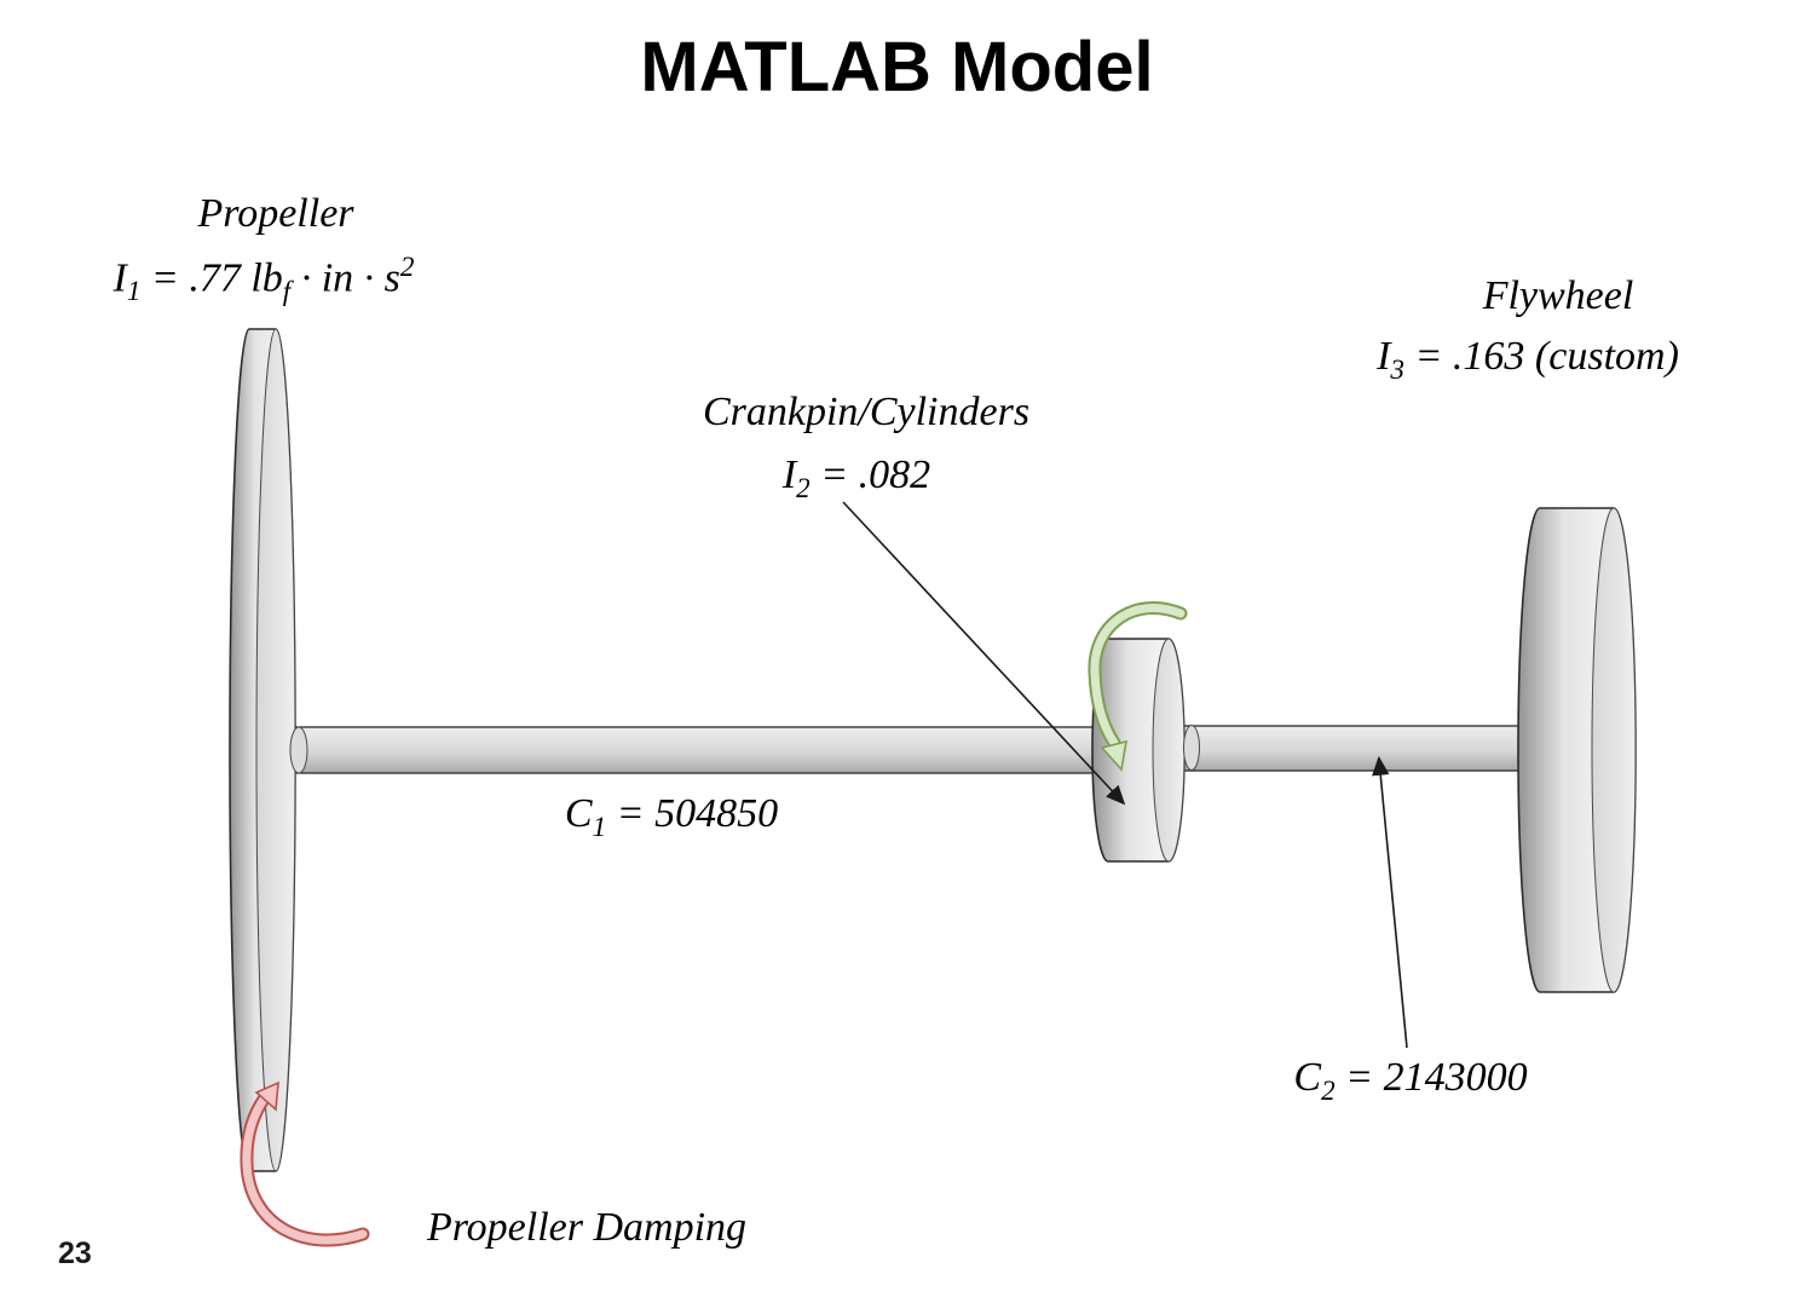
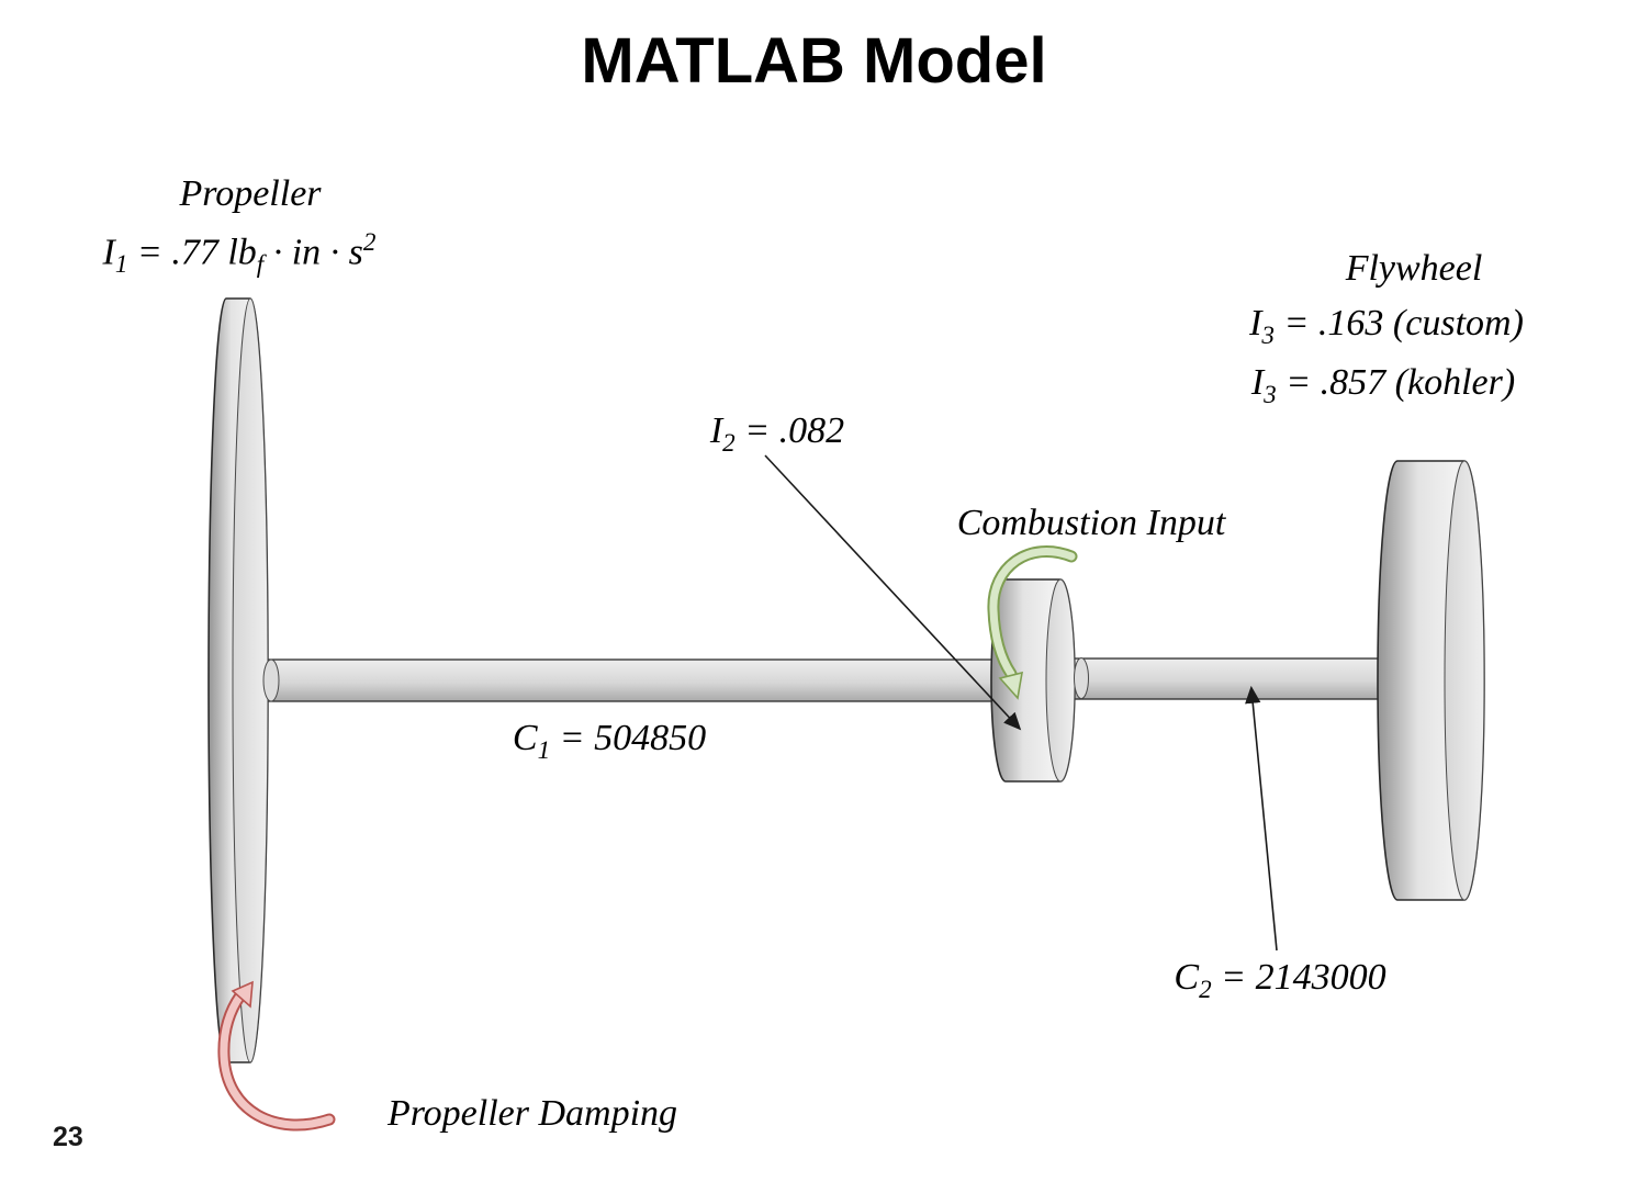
  MATLAB Model
  Propeller
  I1 = .77 lbf · in · s2
- Crankpin/Cylinders
  I2 = .082
  Flywheel
  I3 = .163 (custom)
+ I3 = .857 (kohler)
+ Combustion Input
  C1 = 504850
  C2 = 2143000
  Propeller Damping
  23
